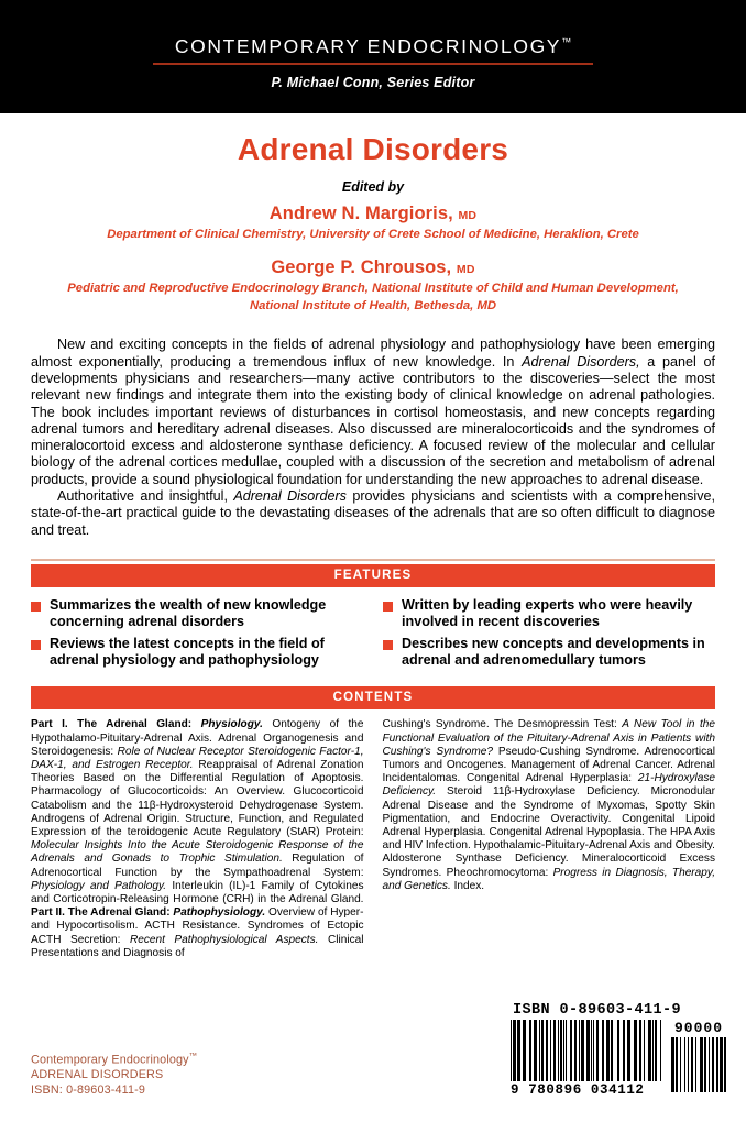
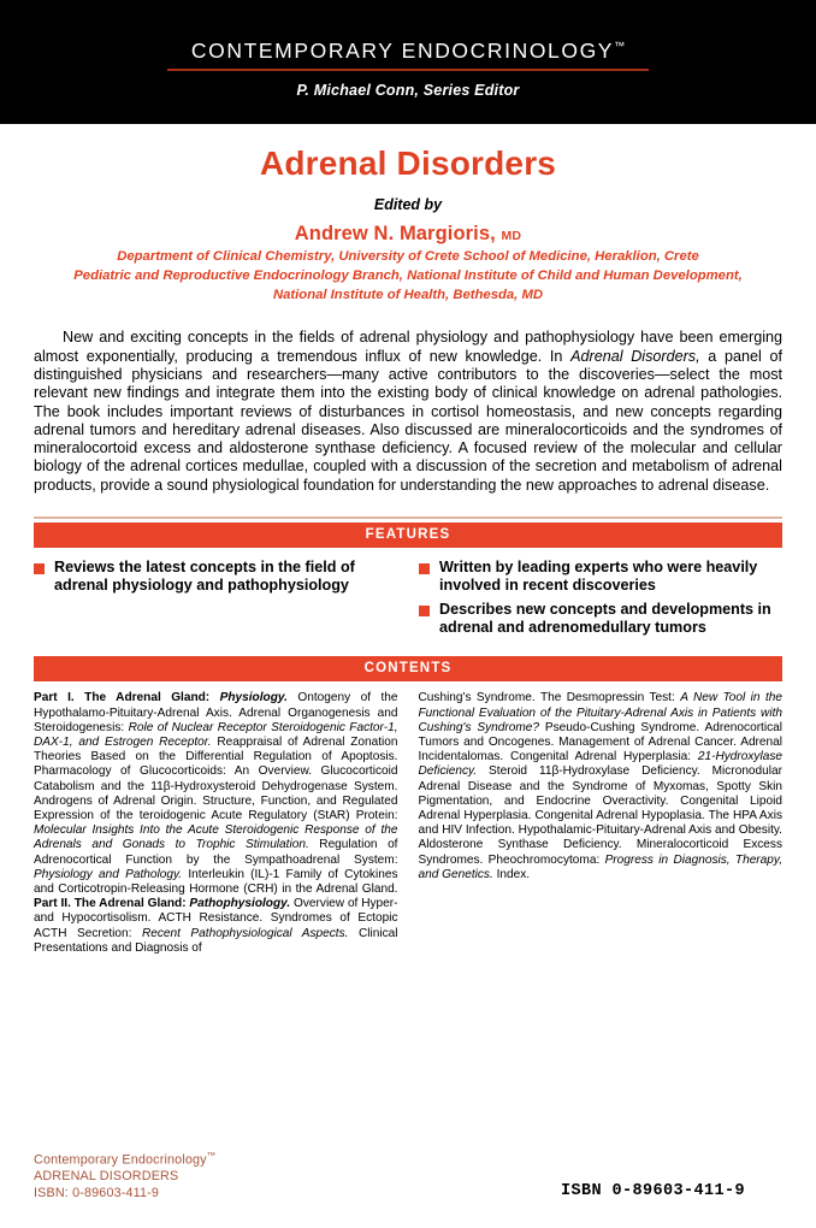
  CONTEMPORARY ENDOCRINOLOGY™
  P. Michael Conn, Series Editor
  Adrenal Disorders
  Edited by
  Andrew N. Margioris, MD
  Department of Clinical Chemistry, University of Crete School of Medicine, Heraklion, Crete
- George P. Chrousos, MD
  Pediatric and Reproductive Endocrinology Branch, National Institute of Child and Human Development,
  National Institute of Health, Bethesda, MD
- New and exciting concepts in the fields of adrenal physiology and pathophysiology have been emerging almost exponentially, producing a tremendous influx of new knowledge. In Adrenal Disorders, a panel of developments physicians and researchers—many active contributors to the discoveries—select the most relevant new findings and integrate them into the existing body of clinical knowledge on adrenal pathologies. The book includes important reviews of disturbances in cortisol homeostasis, and new concepts regarding adrenal tumors and hereditary adrenal diseases. Also discussed are mineralocorticoids and the syndromes of mineralocortoid excess and aldosterone synthase deficiency. A focused review of the molecular and cellular biology of the adrenal cortices medullae, coupled with a discussion of the secretion and metabolism of adrenal products, provide a sound physiological foundation for understanding the new approaches to adrenal disease.
+ New and exciting concepts in the fields of adrenal physiology and pathophysiology have been emerging almost exponentially, producing a tremendous influx of new knowledge. In Adrenal Disorders, a panel of distinguished physicians and researchers—many active contributors to the discoveries—select the most relevant new findings and integrate them into the existing body of clinical knowledge on adrenal pathologies. The book includes important reviews of disturbances in cortisol homeostasis, and new concepts regarding adrenal tumors and hereditary adrenal diseases. Also discussed are mineralocorticoids and the syndromes of mineralocortoid excess and aldosterone synthase deficiency. A focused review of the molecular and cellular biology of the adrenal cortices medullae, coupled with a discussion of the secretion and metabolism of adrenal products, provide a sound physiological foundation for understanding the new approaches to adrenal disease.
- Authoritative and insightful, Adrenal Disorders provides physicians and scientists with a comprehensive, state-of-the-art practical guide to the devastating diseases of the adrenals that are so often difficult to diagnose and treat.
  FEATURES
- Summarizes the wealth of new knowledge concerning adrenal disorders
  Reviews the latest concepts in the field of adrenal physiology and pathophysiology
  Written by leading experts who were heavily involved in recent discoveries
  Describes new concepts and developments in adrenal and adrenomedullary tumors
  CONTENTS
  Part I. The Adrenal Gland: Physiology. Ontogeny of the Hypothalamo-Pituitary-Adrenal Axis. Adrenal Organogenesis and Steroidogenesis: Role of Nuclear Receptor Steroidogenic Factor-1, DAX-1, and Estrogen Receptor. Reappraisal of Adrenal Zonation Theories Based on the Differential Regulation of Apoptosis. Pharmacology of Glucocorticoids: An Overview. Glucocorticoid Catabolism and the 11β-Hydroxysteroid Dehydrogenase System. Androgens of Adrenal Origin. Structure, Function, and Regulated Expression of the teroidogenic Acute Regulatory (StAR) Protein: Molecular Insights Into the Acute Steroidogenic Response of the Adrenals and Gonads to Trophic Stimulation. Regulation of Adrenocortical Function by the Sympathoadrenal System: Physiology and Pathology. Interleukin (IL)-1 Family of Cytokines and Corticotropin-Releasing Hormone (CRH) in the Adrenal Gland. Part II. The Adrenal Gland: Pathophysiology. Overview of Hyper- and Hypocortisolism. ACTH Resistance. Syndromes of Ectopic ACTH Secretion: Recent Pathophysiological Aspects. Clinical Presentations and Diagnosis of
  Cushing's Syndrome. The Desmopressin Test: A New Tool in the Functional Evaluation of the Pituitary-Adrenal Axis in Patients with Cushing's Syndrome? Pseudo-Cushing Syndrome. Adrenocortical Tumors and Oncogenes. Management of Adrenal Cancer. Adrenal Incidentalomas. Congenital Adrenal Hyperplasia: 21-Hydroxylase Deficiency. Steroid 11β-Hydroxylase Deficiency. Micronodular Adrenal Disease and the Syndrome of Myxomas, Spotty Skin Pigmentation, and Endocrine Overactivity. Congenital Lipoid Adrenal Hyperplasia. Congenital Adrenal Hypoplasia. The HPA Axis and HIV Infection. Hypothalamic-Pituitary-Adrenal Axis and Obesity. Aldosterone Synthase Deficiency. Mineralocorticoid Excess Syndromes. Pheochromocytoma: Progress in Diagnosis, Therapy, and Genetics. Index.
  Contemporary Endocrinology™
  ADRENAL DISORDERS
  ISBN: 0-89603-411-9
  ISBN 0-89603-411-9
- 9 780896 034112
- 90000
